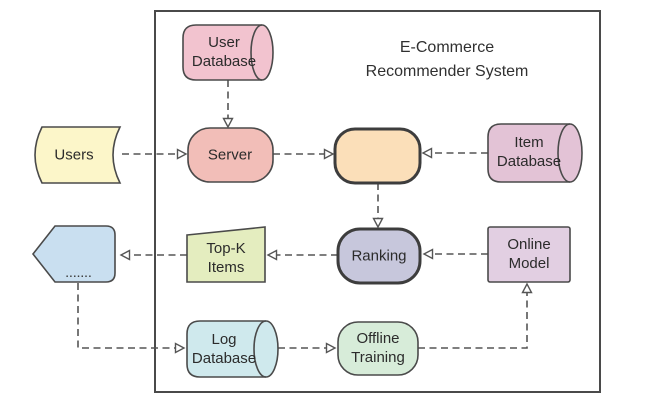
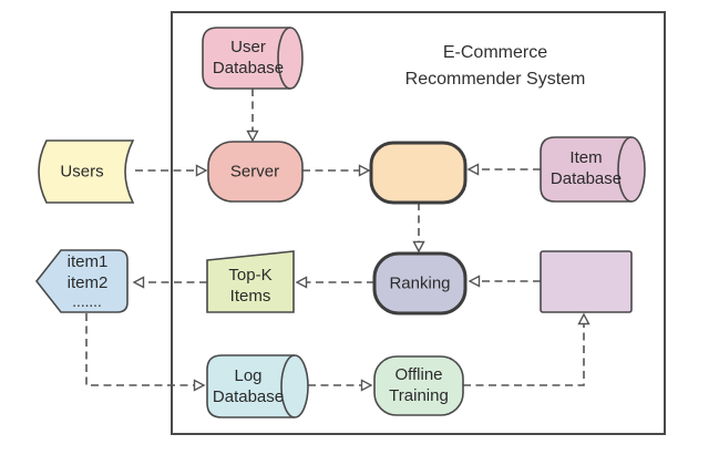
  E-Commerce
  Recommender System
  User
  Database
  Users
  Server
  Item
  Database
+ item1
+ item2
  .......
  Top-K
  Items
  Ranking
- Online
- Model
  Log
  Database
  Offline
  Training
